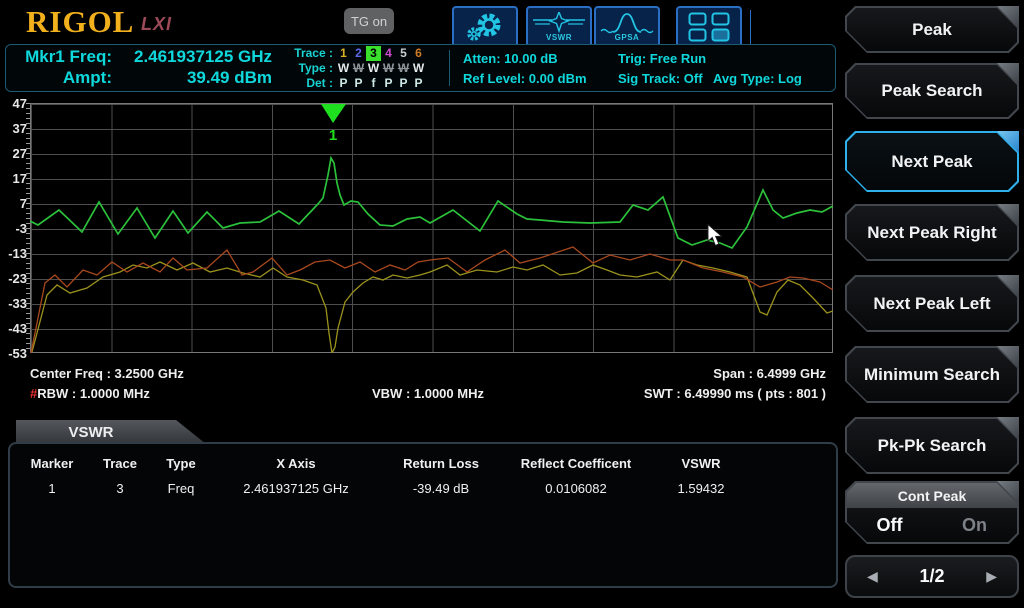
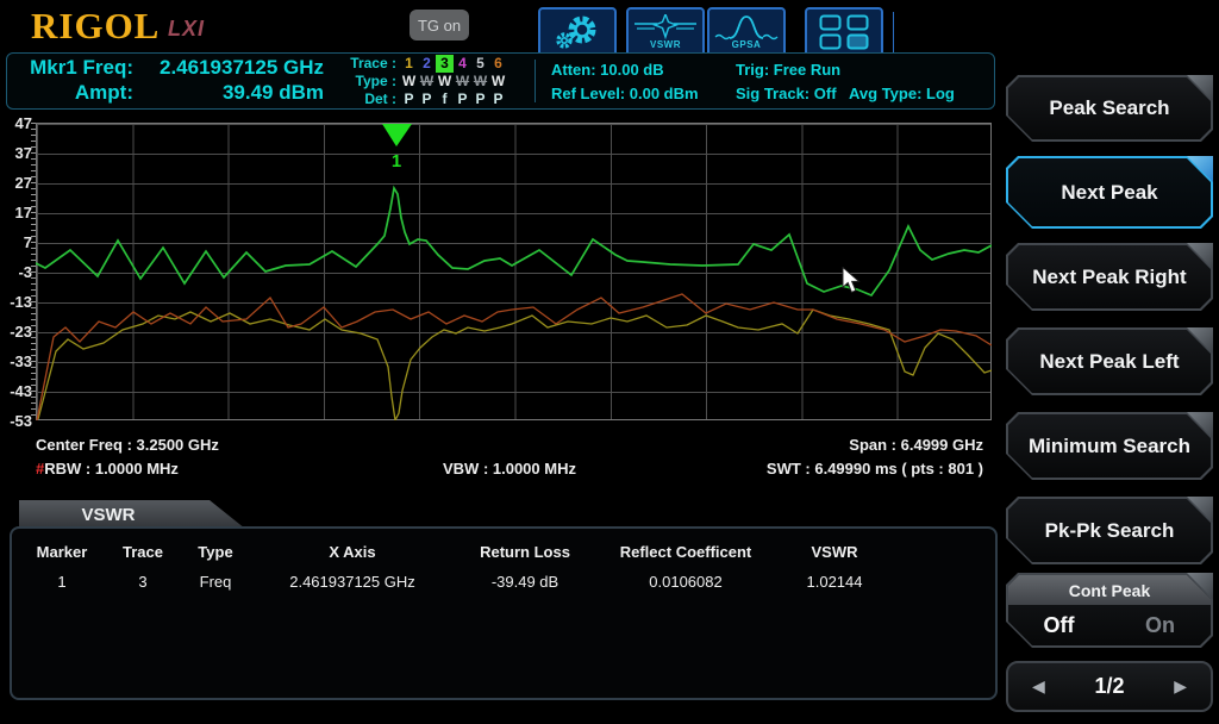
  RIGOL
  LXI
  TG on
  VSWR
  GPSA
  Mkr1 Freq:
  2.461937125 GHz
  Ampt:
  39.49 dBm
  Trace :
  1
  2
  3
  4
  5
  6
  Type :
  W
  W
  W
  W
  W
  W
  Det :
  P
  P
  f
  P
  P
  P
  Atten: 10.00 dB
  Ref Level: 0.00 dBm
  Trig: Free Run
  Sig Track: Off
  Avg Type: Log
  47
  37
  27
  17
  7
  -3
  -13
  -23
  -33
  -43
  -53
  1
  Center Freq : 3.2500 GHz
  #RBW : 1.0000 MHz
  VBW : 1.0000 MHz
  Span : 6.4999 GHz
  SWT : 6.49990 ms ( pts : 801 )
  VSWR
  Marker
  Trace
  Type
  X Axis
  Return Loss
  Reflect Coefficent
  VSWR
  1
  3
  Freq
  2.461937125 GHz
  -39.49 dB
  0.0106082
- 1.59432
+ 1.02144
- Peak
  Peak Search
  Next Peak
  Next Peak Right
  Next Peak Left
  Minimum Search
  Pk-Pk Search
  Cont Peak
  Off
  On
  ◀
  1/2
  ▶
